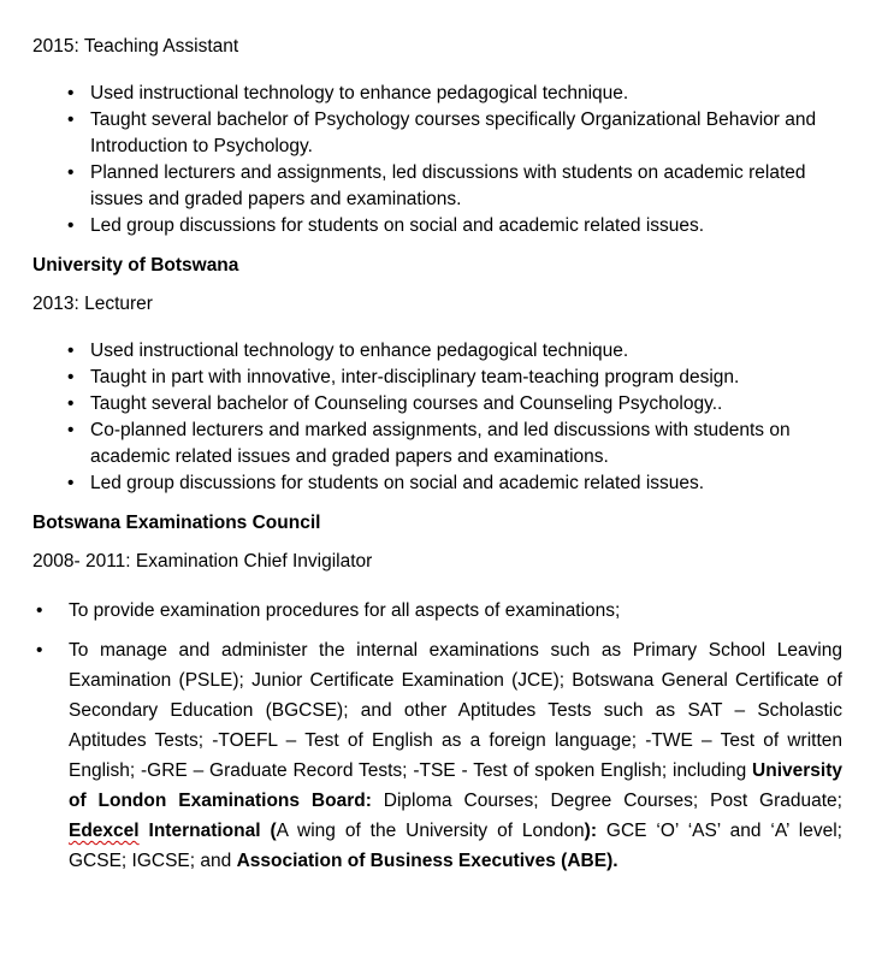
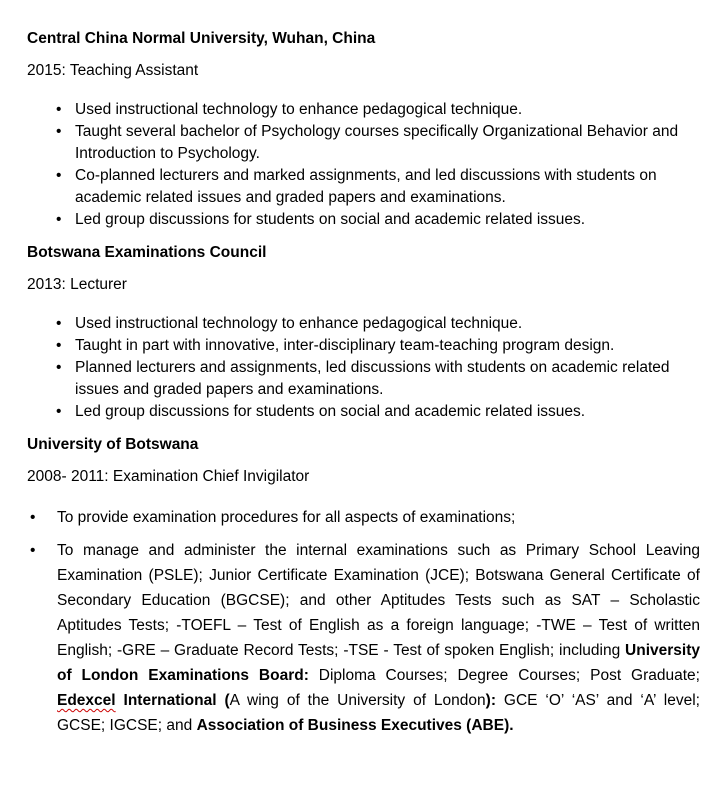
+ Central China Normal University, Wuhan, China
  2015: Teaching Assistant
  Used instructional technology to enhance pedagogical technique.
  Taught several bachelor of Psychology courses specifically Organizational Behavior and Introduction to Psychology.
- Planned lecturers and assignments, led discussions with students on academic related issues and graded papers and examinations.
+ Co-planned lecturers and marked assignments, and led discussions with students on academic related issues and graded papers and examinations.
  Led group discussions for students on social and academic related issues.
- University of Botswana
+ Botswana Examinations Council
  2013: Lecturer
  Used instructional technology to enhance pedagogical technique.
  Taught in part with innovative, inter-disciplinary team-teaching program design.
- Taught several bachelor of Counseling courses and Counseling Psychology..
- Co-planned lecturers and marked assignments, and led discussions with students on academic related issues and graded papers and examinations.
+ Planned lecturers and assignments, led discussions with students on academic related issues and graded papers and examinations.
  Led group discussions for students on social and academic related issues.
- Botswana Examinations Council
+ University of Botswana
  2008- 2011: Examination Chief Invigilator
  To provide examination procedures for all aspects of examinations;
  To manage and administer the internal examinations such as Primary School Leaving Examination (PSLE); Junior Certificate Examination (JCE); Botswana General Certificate of Secondary Education (BGCSE); and other Aptitudes Tests such as SAT – Scholastic Aptitudes Tests; -TOEFL – Test of English as a foreign language; -TWE – Test of written English; -GRE – Graduate Record Tests; -TSE - Test of spoken English; including University of London Examinations Board: Diploma Courses; Degree Courses; Post Graduate; Edexcel International (A wing of the University of London): GCE ‘O’ ‘AS’ and ‘A’ level; GCSE; IGCSE; and Association of Business Executives (ABE).
